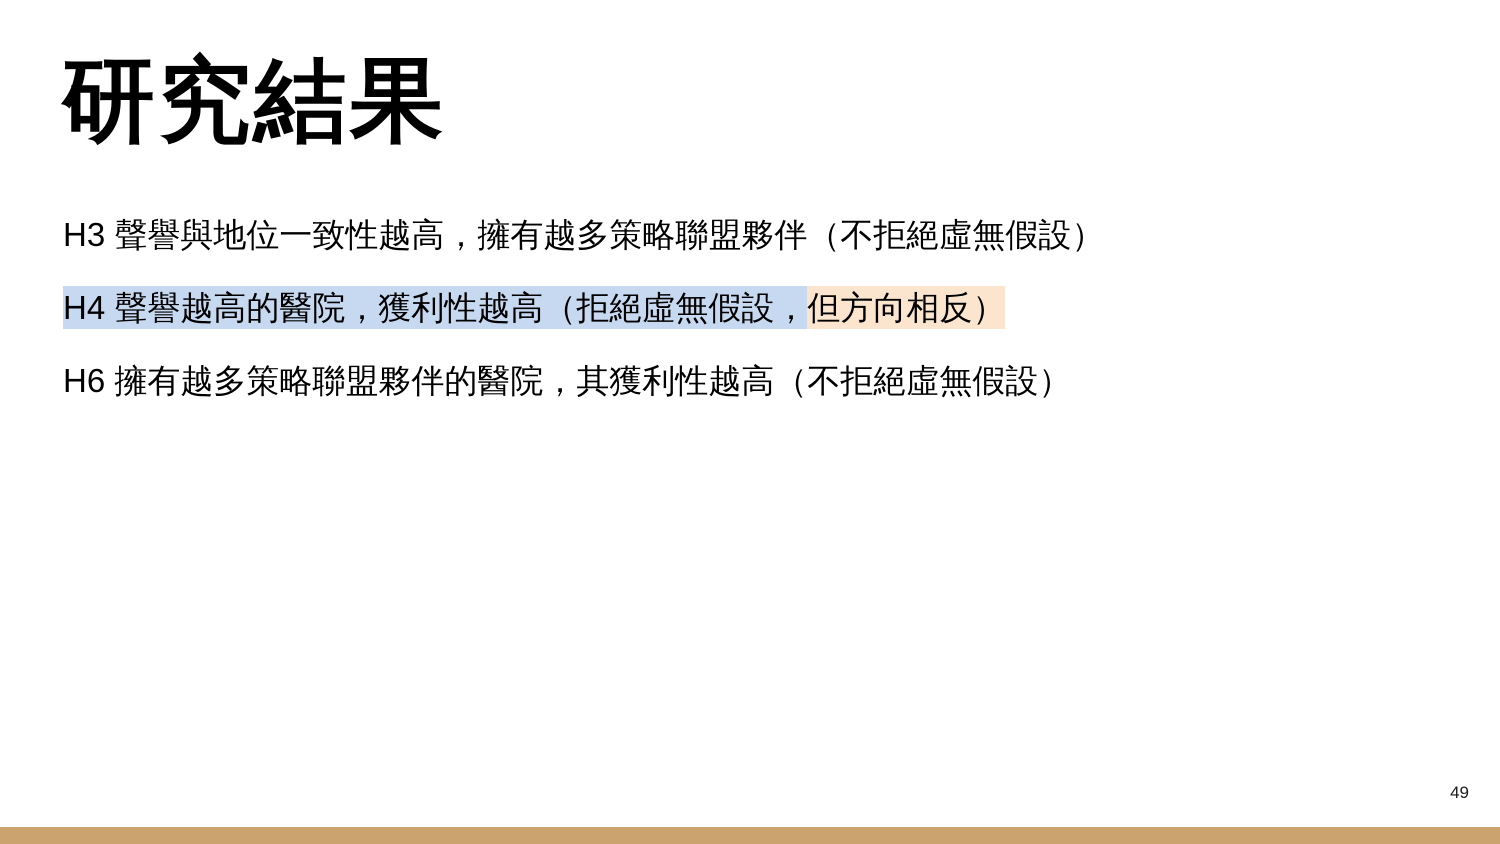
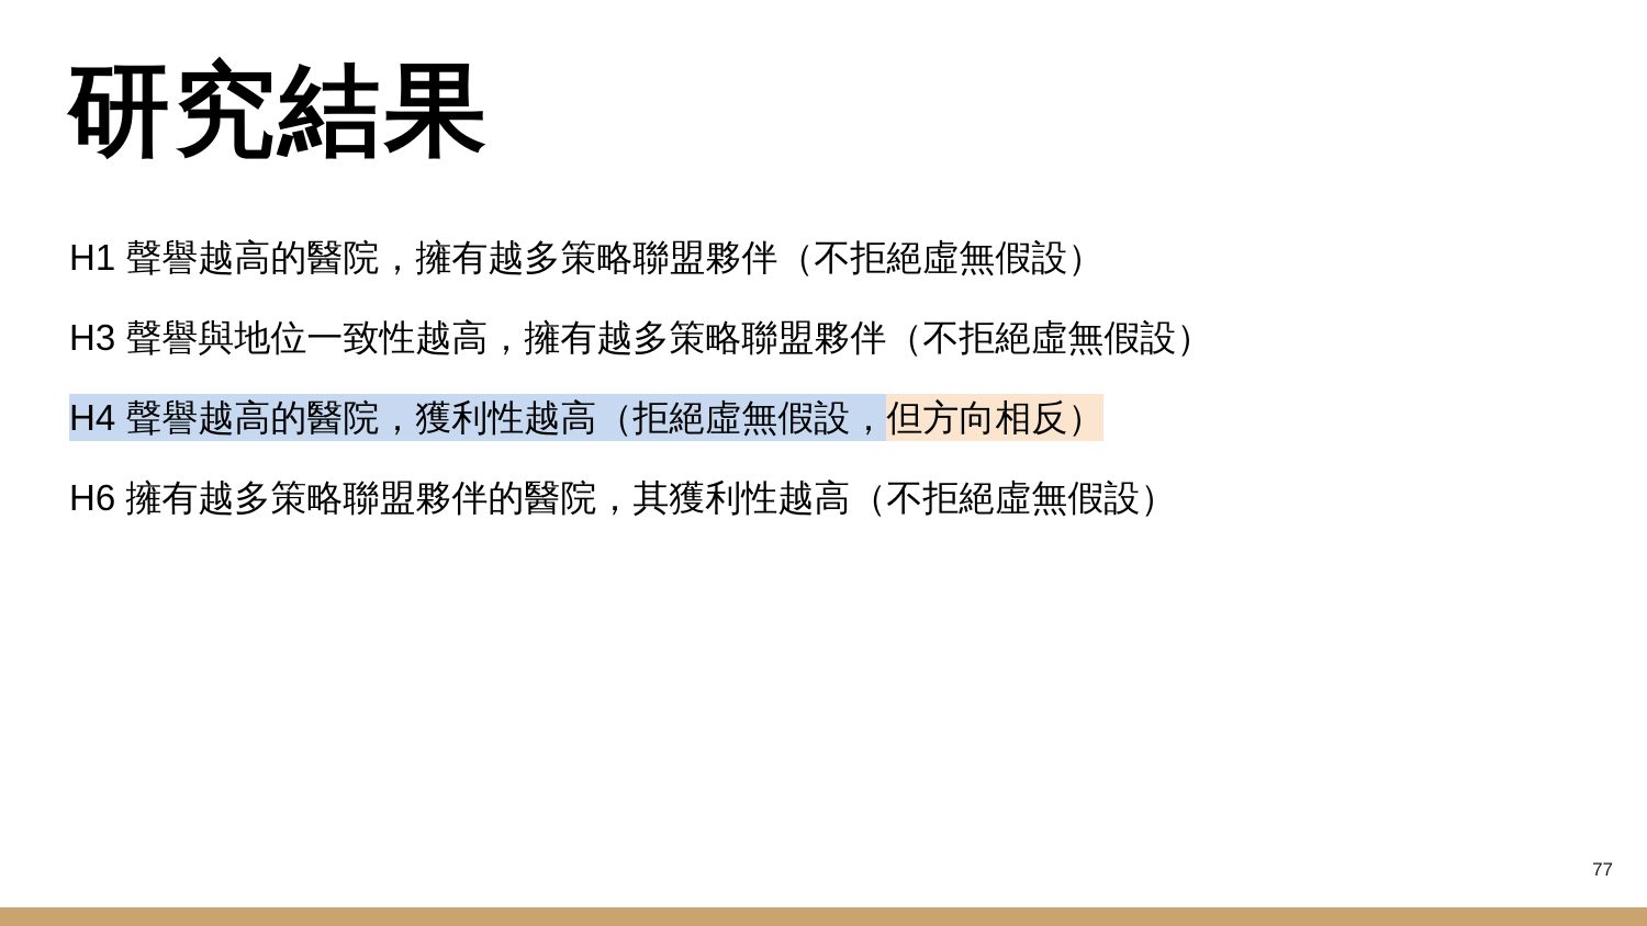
  研究結果
+ H1 聲譽越高的醫院，擁有越多策略聯盟夥伴（不拒絕虛無假設）
  H3 聲譽與地位一致性越高，擁有越多策略聯盟夥伴（不拒絕虛無假設）
  H4 聲譽越高的醫院，獲利性越高（拒絕虛無假設，但方向相反）
  H6 擁有越多策略聯盟夥伴的醫院，其獲利性越高（不拒絕虛無假設）
- 49
+ 77
